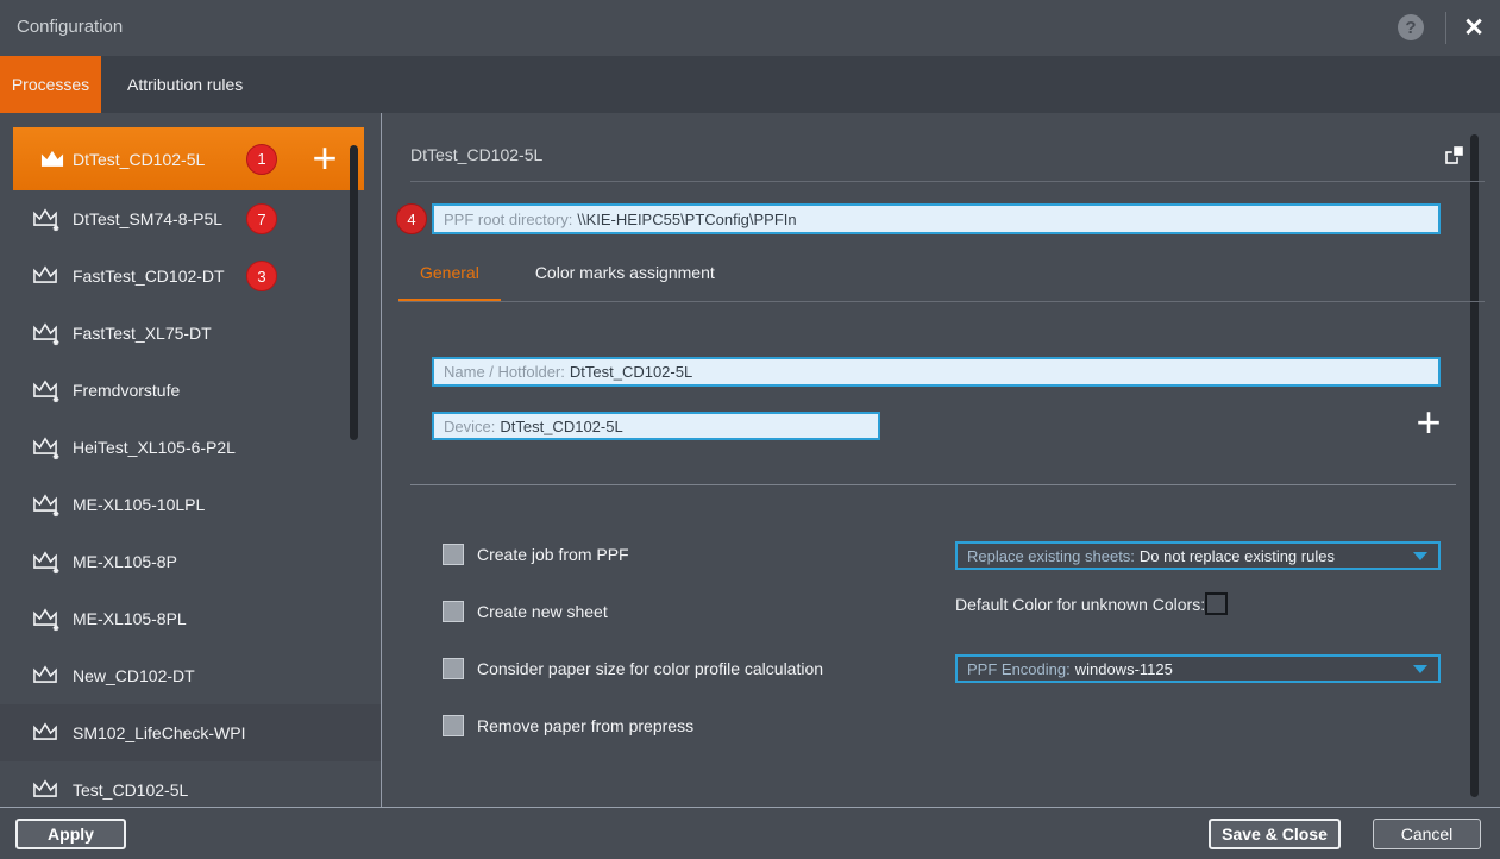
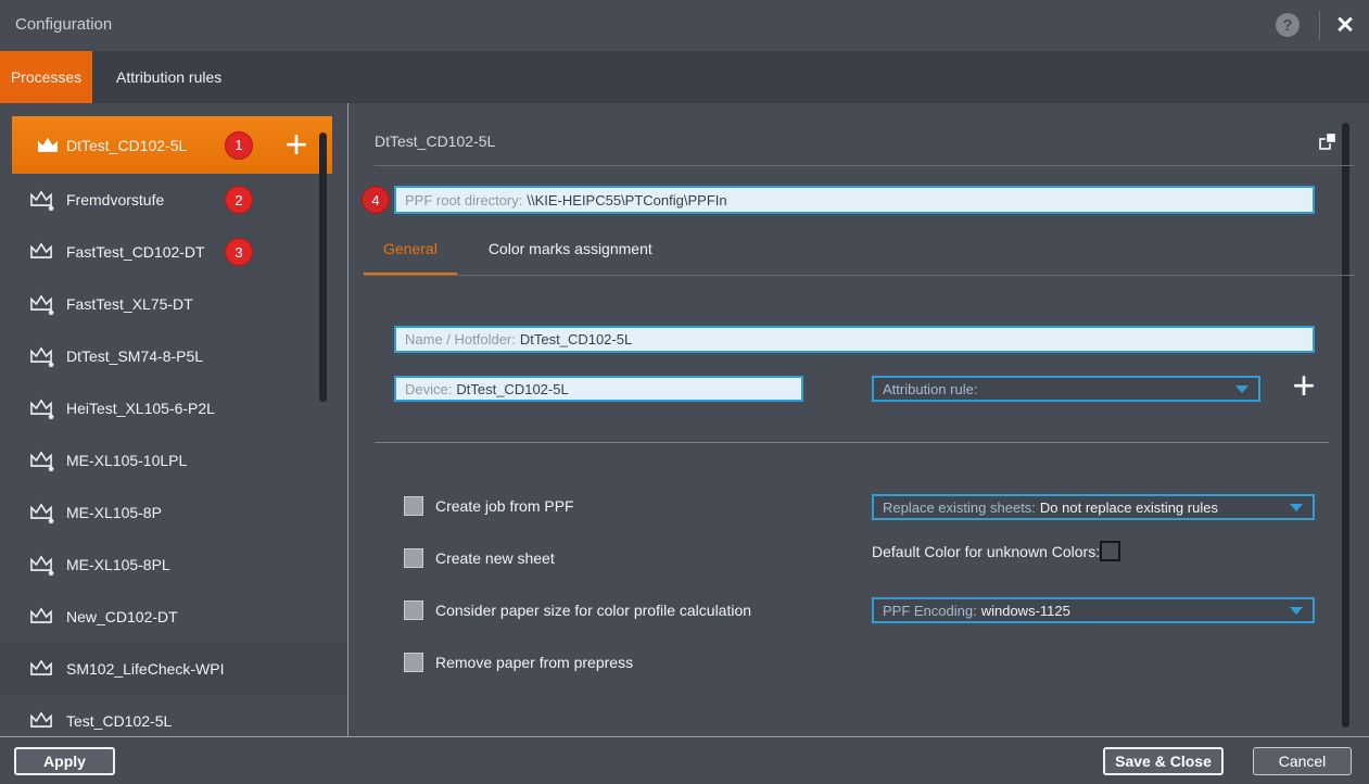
  Configuration
  ?
  ✕
  Processes
  Attribution rules
  DtTest_CD102-5L
  1
  +
- DtTest_SM74-8-P5L
+ Fremdvorstufe
- 7
+ 2
  FastTest_CD102-DT
  3
  FastTest_XL75-DT
- Fremdvorstufe
+ DtTest_SM74-8-P5L
  HeiTest_XL105-6-P2L
  ME-XL105-10LPL
  ME-XL105-8P
  ME-XL105-8PL
  New_CD102-DT
  SM102_LifeCheck-WPI
  Test_CD102-5L
  DtTest_CD102-5L
  4
  PPF root directory:
  \\KIE-HEIPC55\PTConfig\PPFIn
  General
  Color marks assignment
  Name / Hotfolder:
  DtTest_CD102-5L
  Device:
  DtTest_CD102-5L
+ Attribution rule:
  +
  Create job from PPF
  Create new sheet
  Consider paper size for color profile calculation
  Remove paper from prepress
  Replace existing sheets:
  Do not replace existing rules
  Default Color for unknown Colors:
  PPF Encoding:
  windows-1125
  Apply
  Save & Close
  Cancel
